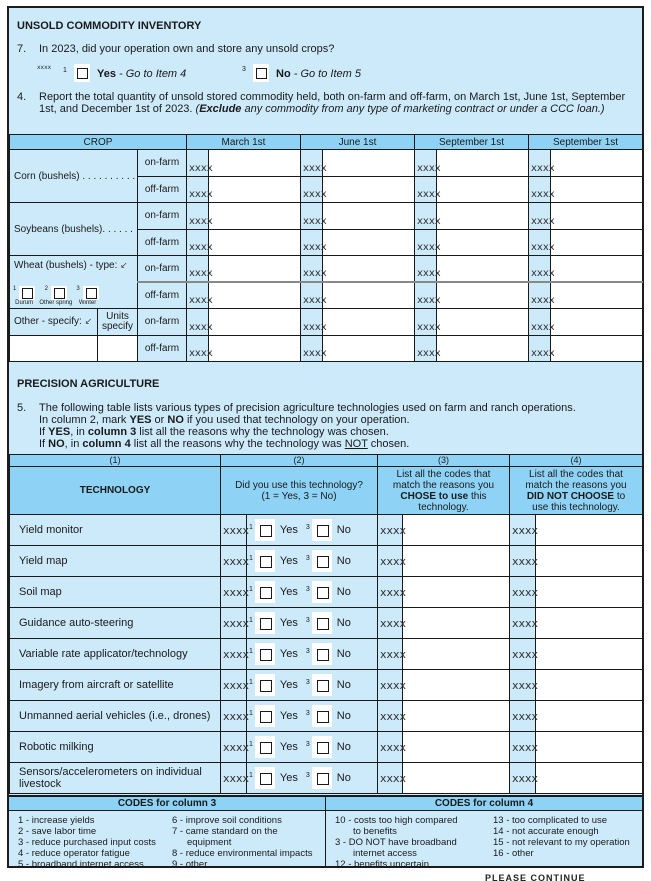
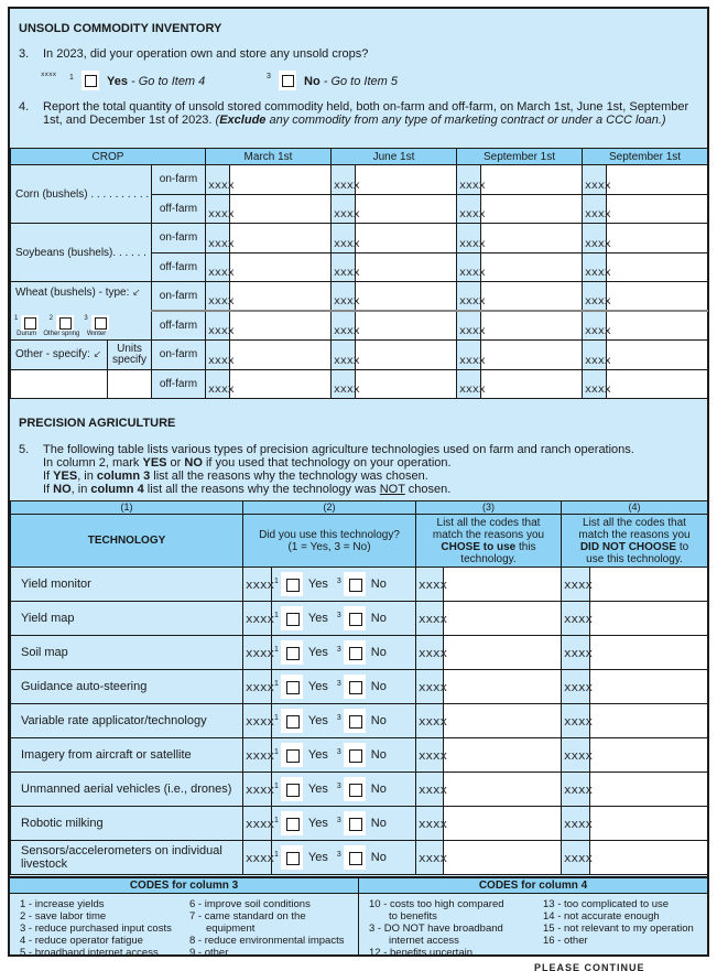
  UNSOLD COMMODITY INVENTORY
- 7.
+ 3.
  In 2023, did your operation own and store any unsold crops?
  Yes - Go to Item 4
  No - Go to Item 5
  4.
  Report the total quantity of unsold stored commodity held, both on-farm and off-farm, on March 1st, June 1st, September 1st, and December 1st of 2023. (Exclude any commodity from any type of marketing contract or under a CCC loan.)
  CROP	March 1st	June 1st	September 1st	September 1st
  Corn (bushels) . . . . . . . . . .	on-farm	xxxx		xxxx		xxxx		xxxx
  off-farm	xxxx		xxxx		xxxx		xxxx
  Soybeans (bushels). . . . . .	on-farm	xxxx		xxxx		xxxx		xxxx
  off-farm	xxxx		xxxx		xxxx		xxxx
  Wheat (bushels) - type: ↙	on-farm	xxxx		xxxx		xxxx		xxxx
  Other - specify: ↙	Units specify	on-farm	xxxx		xxxx		xxxx		xxxx
  		off-farm	xxxx		xxxx		xxxx		xxxx
  PRECISION AGRICULTURE
  5.
  The following table lists various types of precision agriculture technologies used on farm and ranch operations.
  In column 2, mark YES or NO if you used that technology on your operation.
  If YES, in column 3 list all the reasons why the technology was chosen.
  If NO, in column 4 list all the reasons why the technology was NOT chosen.
  (1)	(2)	(3)	(4)
  TECHNOLOGY	Did you use this technology?(1 = Yes, 3 = No)	List all the codes that match the reasons you CHOSE to use this technology.	List all the codes that match the reasons you DID NOT CHOOSE to use this technology.
  Yield monitor	xxxx	Yes No	xxxx		xxxx
  Yield map	xxxx	Yes No	xxxx		xxxx
  Soil map	xxxx	Yes No	xxxx		xxxx
  Guidance auto-steering	xxxx	Yes No	xxxx		xxxx
  Variable rate applicator/technology	xxxx	Yes No	xxxx		xxxx
  Imagery from aircraft or satellite	xxxx	Yes No	xxxx		xxxx
  Unmanned aerial vehicles (i.e., drones)	xxxx	Yes No	xxxx		xxxx
  Robotic milking	xxxx	Yes No	xxxx		xxxx
  Sensors/accelerometers on individual livestock	xxxx	Yes No	xxxx		xxxx
  CODES for column 3
  1 - increase yields
  2 - save labor time
  3 - reduce purchased input costs
  4 - reduce operator fatigue
  5 - broadband internet access
  6 - improve soil conditions
  7 - came standard on the
  equipment
  8 - reduce environmental impacts
  9 - other
  CODES for column 4
  10 - costs too high compared
  to benefits
  3 - DO NOT have broadband
  internet access
  12 - benefits uncertain
  13 - too complicated to use
  14 - not accurate enough
  15 - not relevant to my operation
  16 - other
  PLEASE CONTINUE
